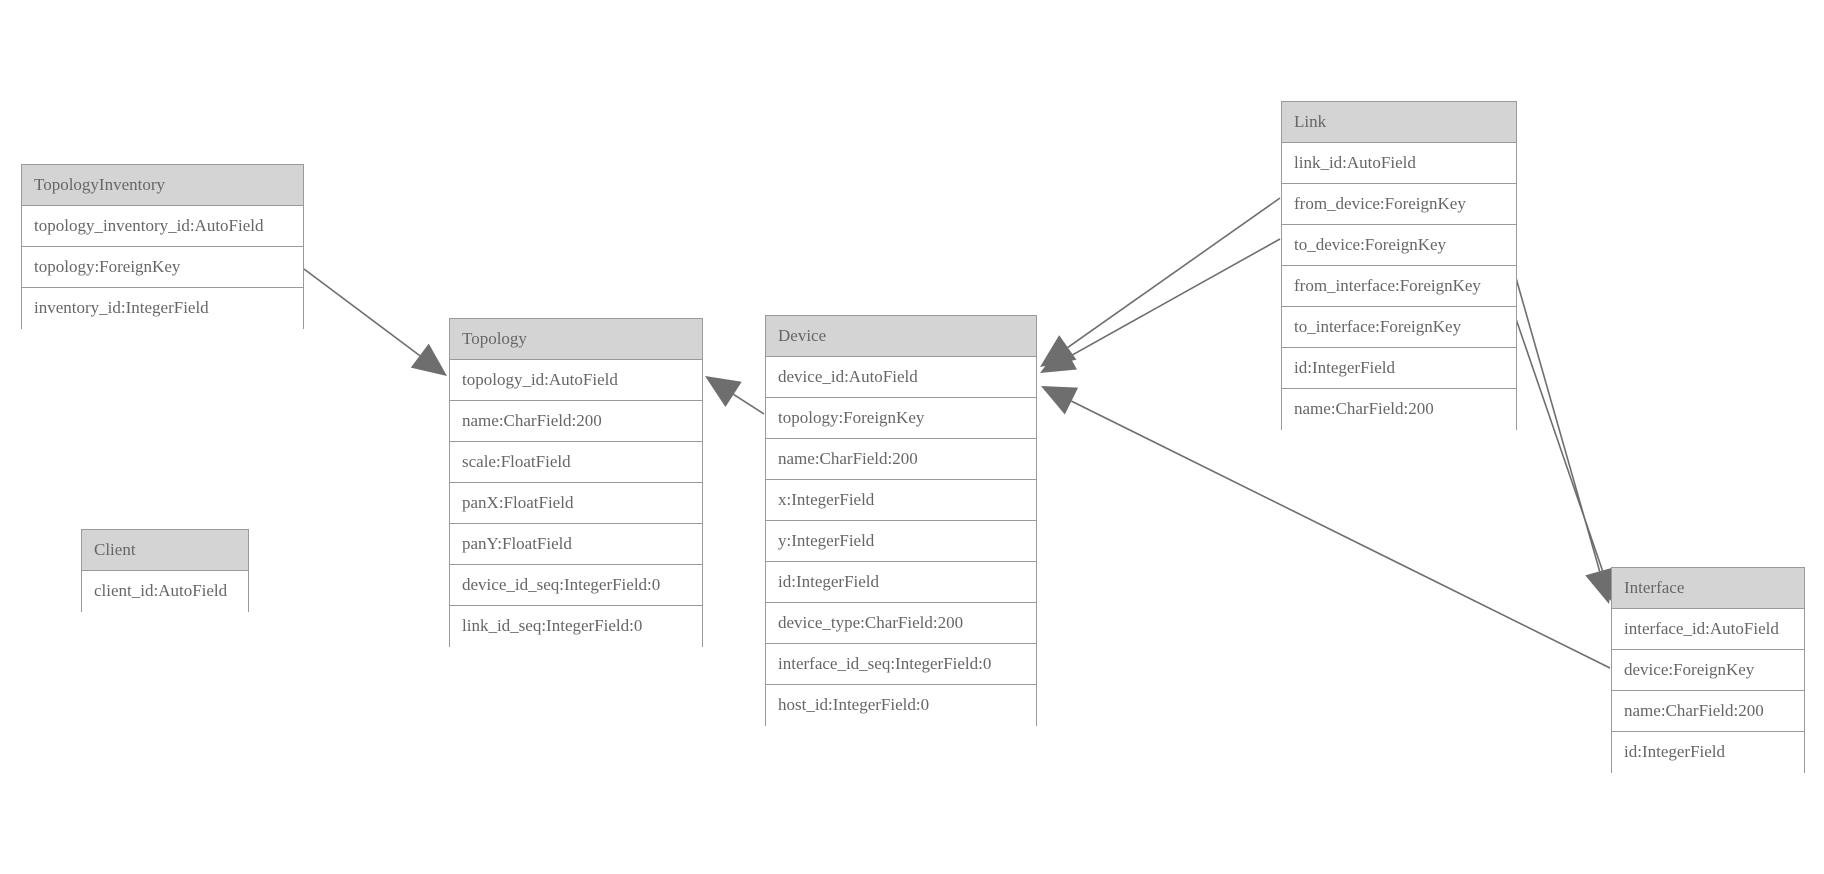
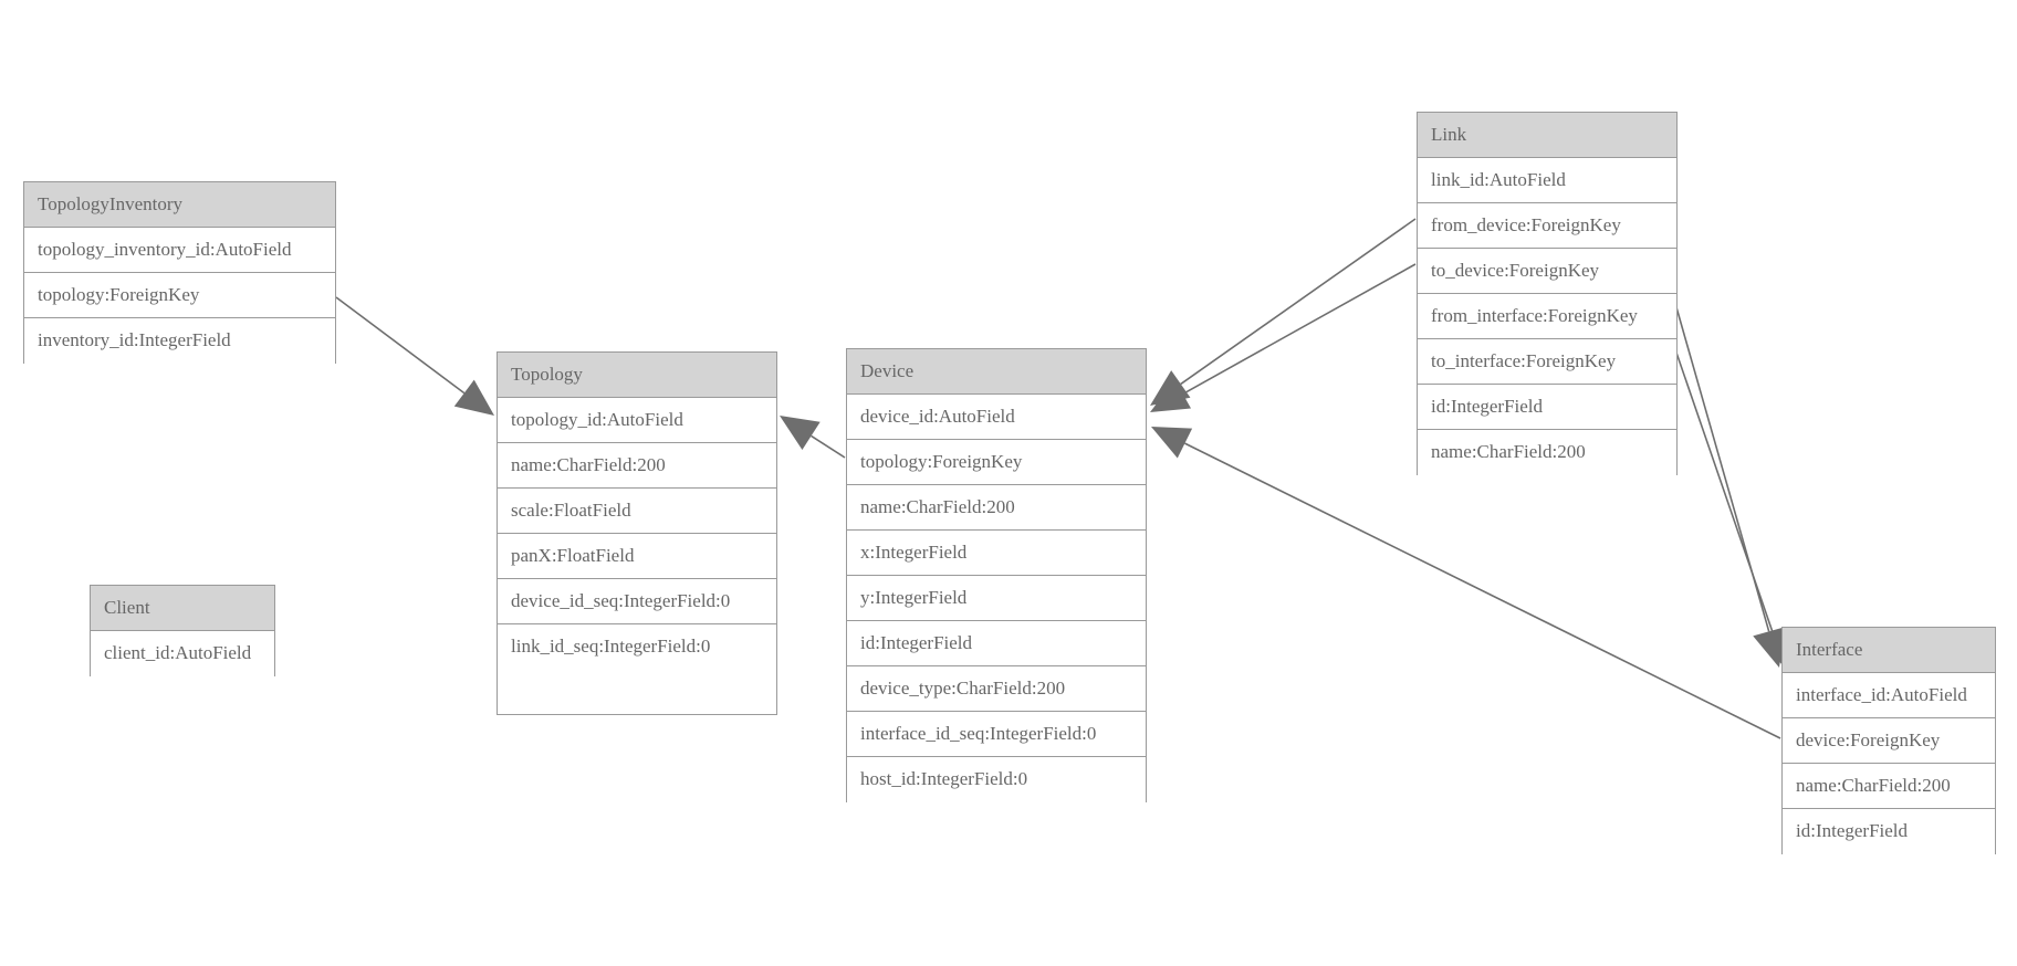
  TopologyInventory
  topology_inventory_id:AutoField
  topology:ForeignKey
  inventory_id:IntegerField
  Client
  client_id:AutoField
  Topology
  topology_id:AutoField
  name:CharField:200
  scale:FloatField
  panX:FloatField
- panY:FloatField
  device_id_seq:IntegerField:0
  link_id_seq:IntegerField:0
  Device
  device_id:AutoField
  topology:ForeignKey
  name:CharField:200
  x:IntegerField
  y:IntegerField
  id:IntegerField
  device_type:CharField:200
  interface_id_seq:IntegerField:0
  host_id:IntegerField:0
  Link
  link_id:AutoField
  from_device:ForeignKey
  to_device:ForeignKey
  from_interface:ForeignKey
  to_interface:ForeignKey
  id:IntegerField
  name:CharField:200
  Interface
  interface_id:AutoField
  device:ForeignKey
  name:CharField:200
  id:IntegerField
